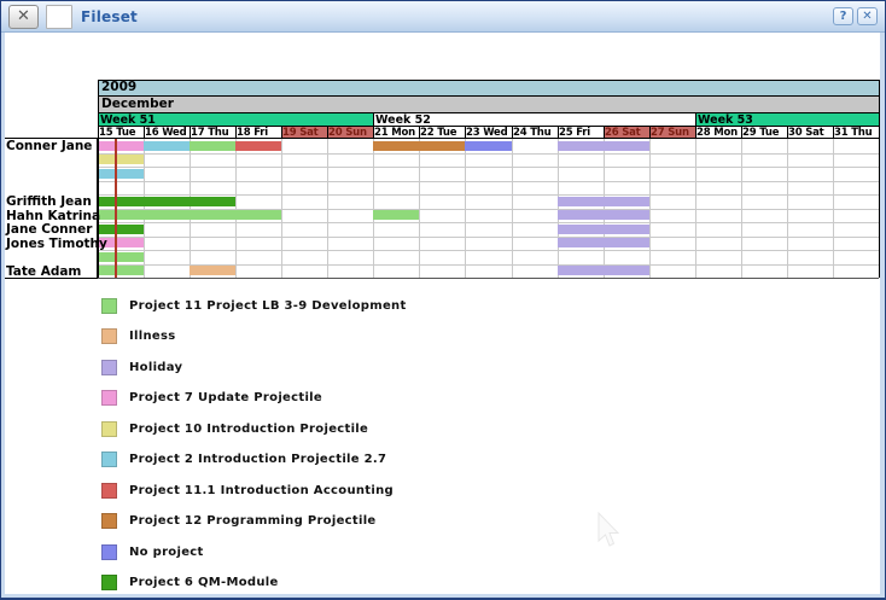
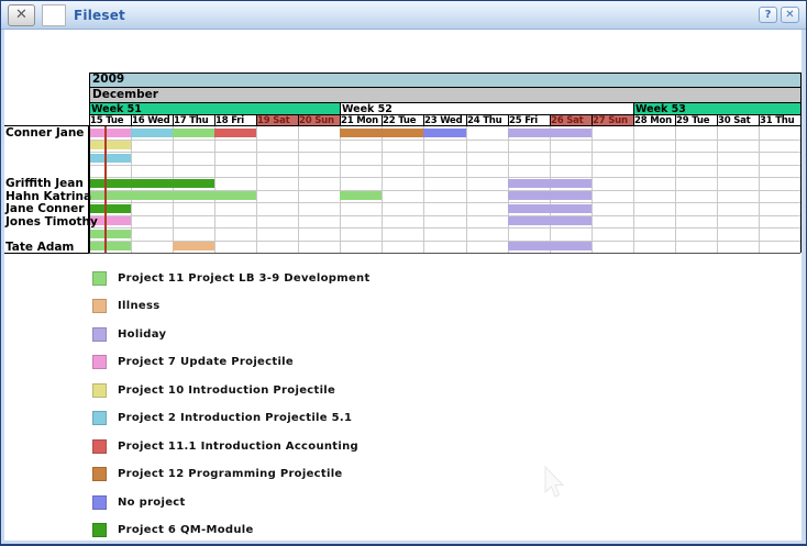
  ✕
  Fileset
  ?
  ✕
  2009
  December
  Week 51
  Week 52
  Week 53
  15 Tue
  16 Wed
  17 Thu
  18 Fri
  19 Sat
  20 Sun
  21 Mon
  22 Tue
  23 Wed
  24 Thu
  25 Fri
  26 Sat
  27 Sun
  28 Mon
  29 Tue
  30 Sat
  31 Thu
  Conner Jane
  Griffith Jean
  Hahn Katrin
  Jane Conner
  Jones Timoth
  Tate Adam
  Project 11 Project LB 3-9 Development
  Illness
  Holiday
  Project 7 Update Projectile
  Project 10 Introduction Projectile
- Project 2 Introduction Projectile 2.7
+ Project 2 Introduction Projectile 5.1
  Project 11.1 Introduction Accounting
  Project 12 Programming Projectile
  No project
  Project 6 QM-Module
